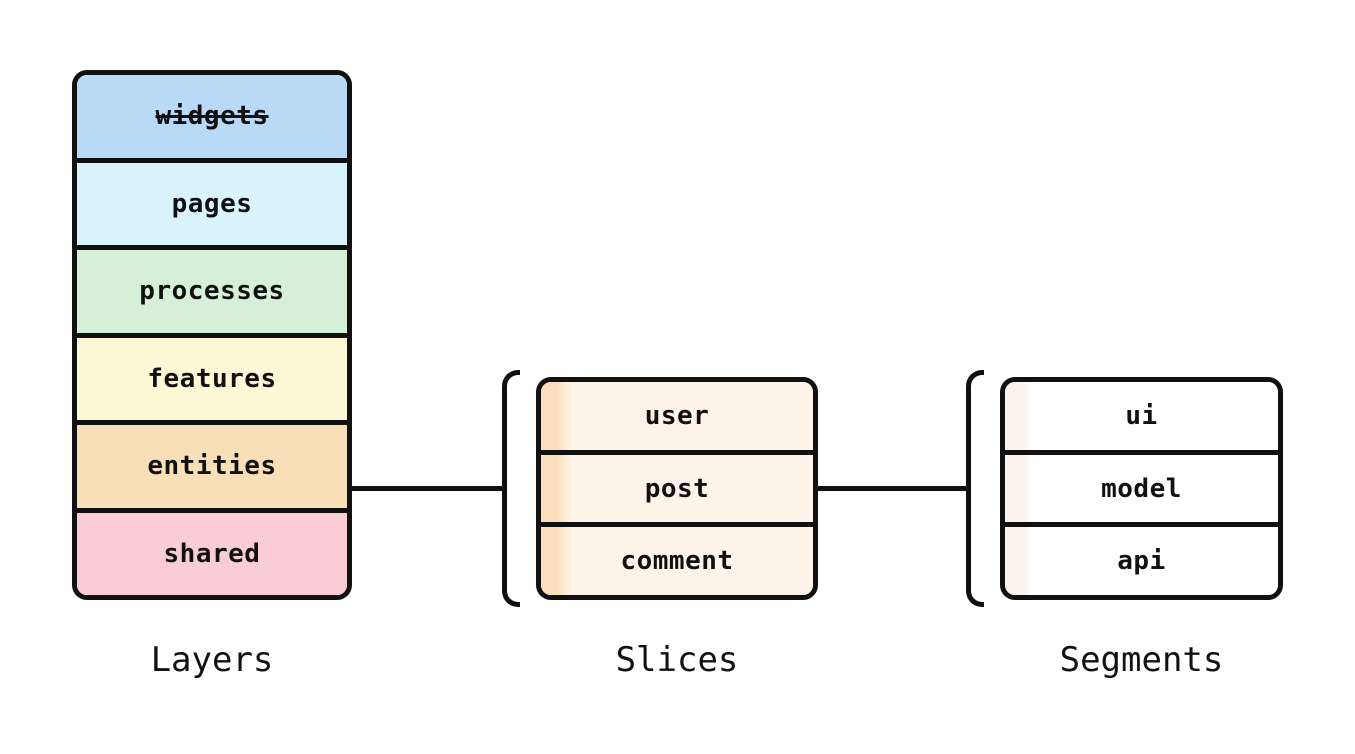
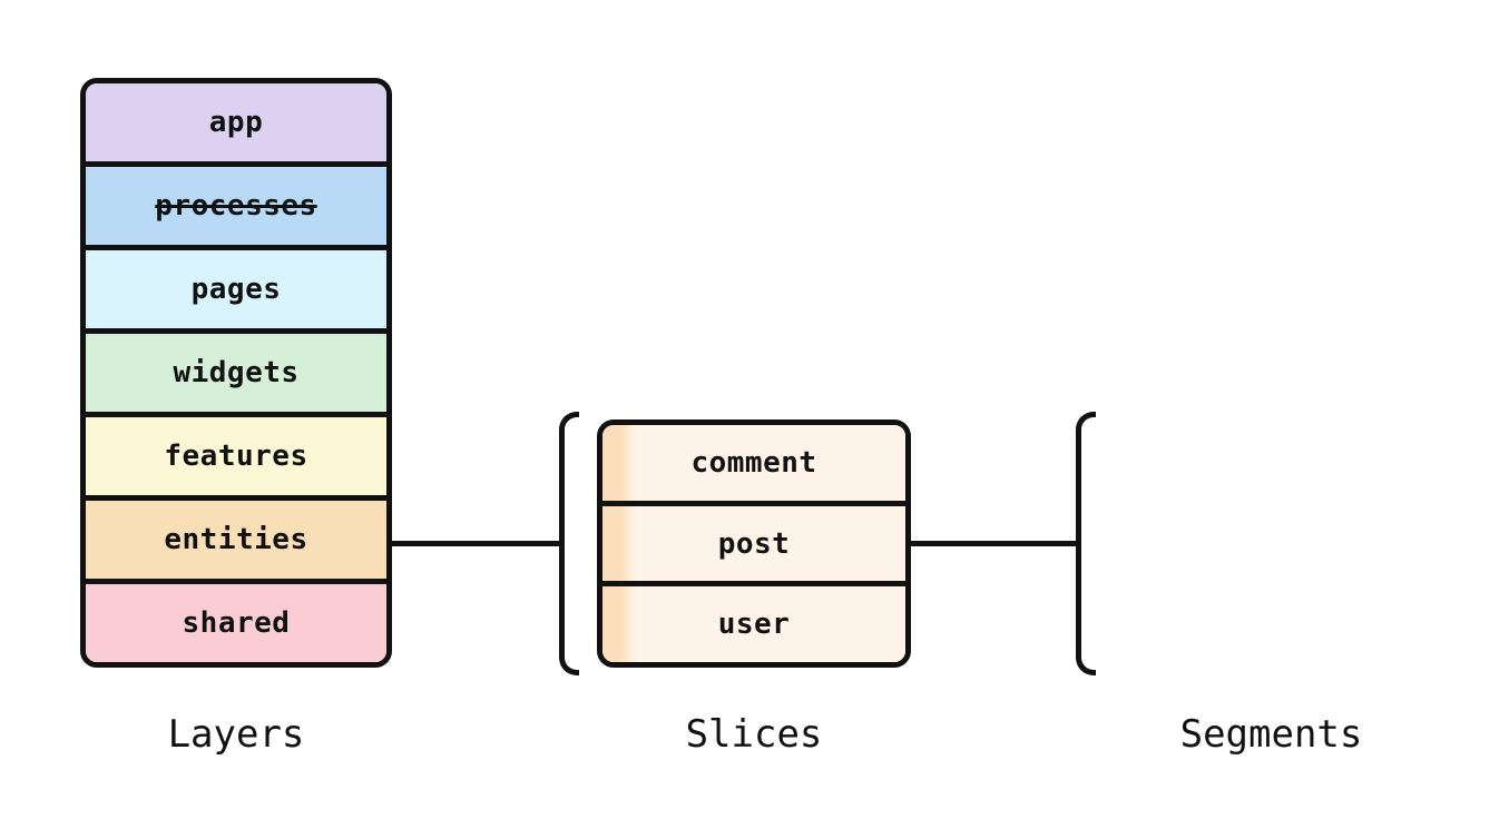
+ app
- widgets
+ processes
  pages
- processes
+ widgets
  features
  entities
  shared
- user
+ comment
  post
- comment
+ user
- ui
- model
- api
  Layers
  Slices
  Segments
